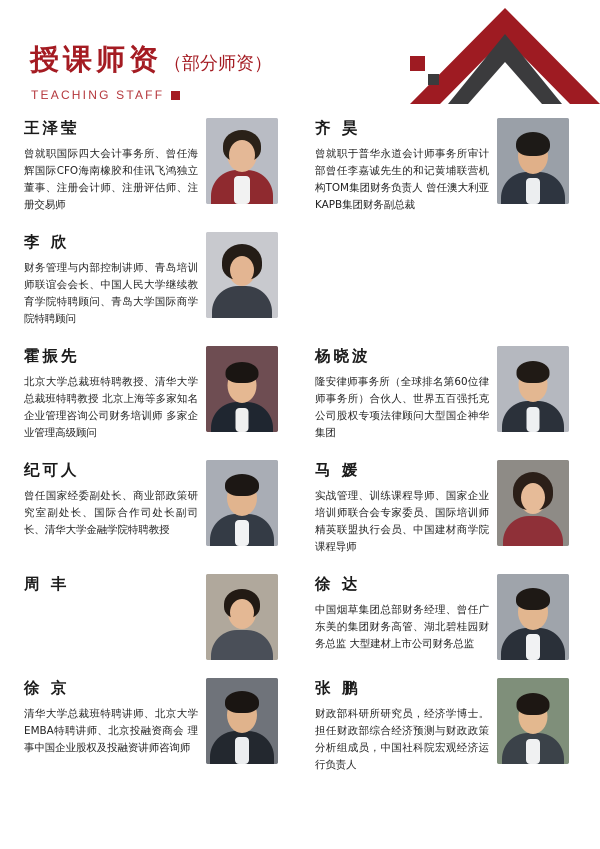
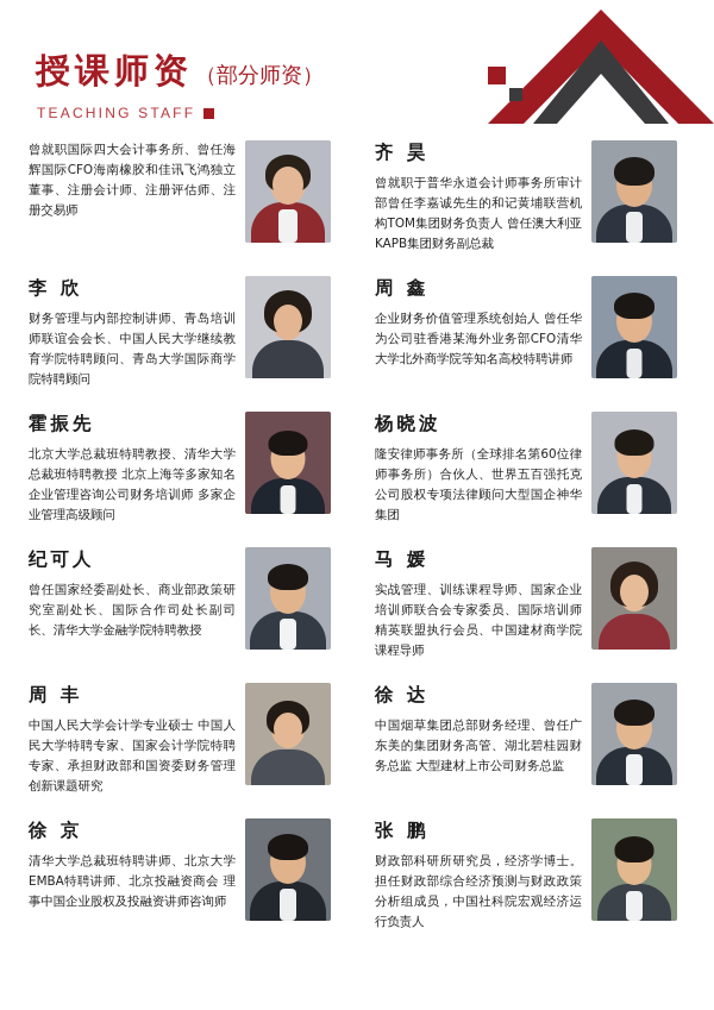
  授课师资
  （部分师资）
  TEACHING STAFF
- 王泽莹
  曾就职国际四大会计事务所、曾任海辉国际CFO海南橡胶和佳讯飞鸿独立董事、注册会计师、注册评估师、注册交易师
  齐 昊
  曾就职于普华永道会计师事务所审计部曾任李嘉诚先生的和记黄埔联营机构TOM集团财务负责人 曾任澳大利亚KAPB集团财务副总裁
  李 欣
  财务管理与内部控制讲师、青岛培训师联谊会会长、中国人民大学继续教育学院特聘顾问、青岛大学国际商学院特聘顾问
+ 周 鑫
+ 企业财务价值管理系统创始人 曾任华为公司驻香港某海外业务部CFO清华大学北外商学院等知名高校特聘讲师
  霍振先
  北京大学总裁班特聘教授、清华大学总裁班特聘教授 北京上海等多家知名企业管理咨询公司财务培训师 多家企业管理高级顾问
  杨晓波
  隆安律师事务所（全球排名第60位律师事务所）合伙人、世界五百强托克公司股权专项法律顾问大型国企神华集团
  纪可人
  曾任国家经委副处长、商业部政策研究室副处长、国际合作司处长副司长、清华大学金融学院特聘教授
  马 媛
  实战管理、训练课程导师、国家企业培训师联合会专家委员、国际培训师精英联盟执行会员、中国建材商学院课程导师
  周 丰
+ 中国人民大学会计学专业硕士 中国人民大学特聘专家、国家会计学院特聘专家、承担财政部和国资委财务管理创新课题研究
  徐 达
  中国烟草集团总部财务经理、曾任广东美的集团财务高管、湖北碧桂园财务总监 大型建材上市公司财务总监
  徐 京
  清华大学总裁班特聘讲师、北京大学EMBA特聘讲师、北京投融资商会 理事中国企业股权及投融资讲师咨询师
  张 鹏
  财政部科研所研究员，经济学博士。担任财政部综合经济预测与财政政策分析组成员，中国社科院宏观经济运行负责人
